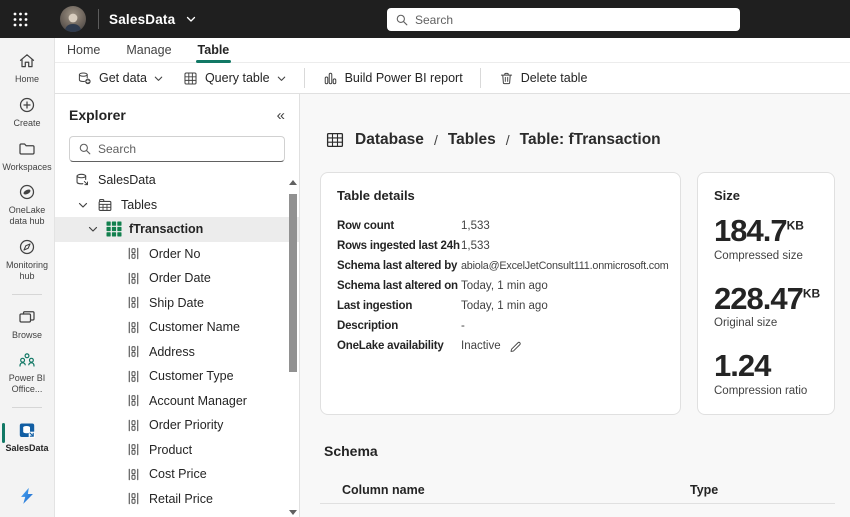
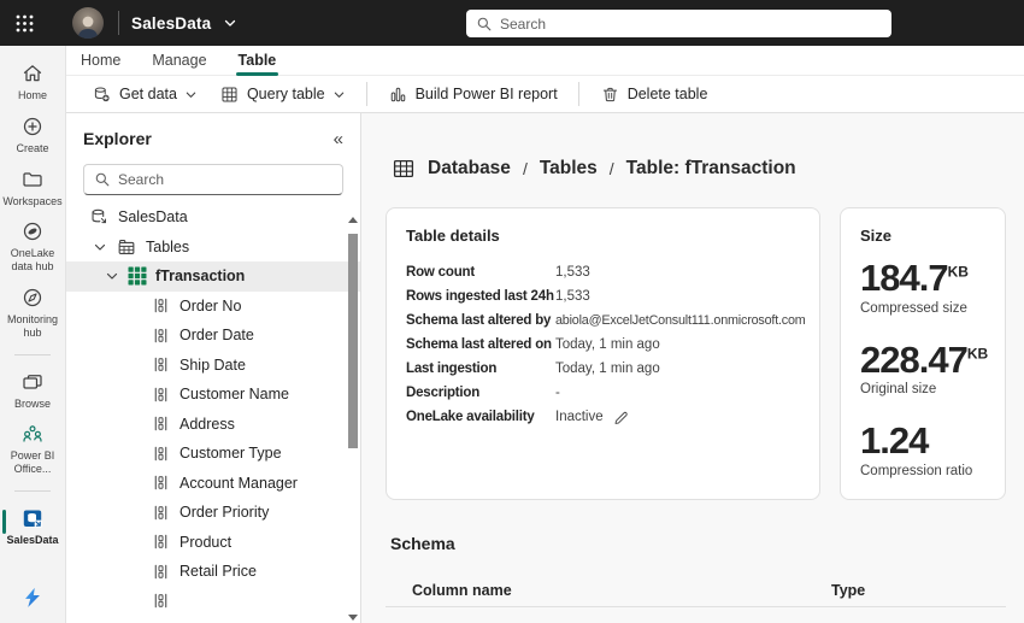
  SalesData
  Search
  Home
  Create
  Workspaces
  OneLake data hub
  Monitoring hub
  Browse
  Power BI Office...
  SalesData
  Home
  Manage
  Table
  Get data
  Query table
  Build Power BI report
  Delete table
  Explorer
  «
  Search
  SalesData
  Tables
  fTransaction
  Order No
  Order Date
  Ship Date
  Customer Name
  Address
  Customer Type
  Account Manager
  Order Priority
  Product
- Cost Price
  Retail Price
  Database
  /
  Tables
  /
  Table: fTransaction
  Table details
  Row count
  1,533
  Rows ingested last 24h
  1,533
  Schema last altered by
  abiola@ExcelJetConsult111.onmicrosoft.com
  Schema last altered on
  Today, 1 min ago
  Last ingestion
  Today, 1 min ago
  Description
  -
  OneLake availability
  Inactive
  Size
  184.7KB
  Compressed size
  228.47KB
  Original size
  1.24
  Compression ratio
  Schema
  Column name
  Type
